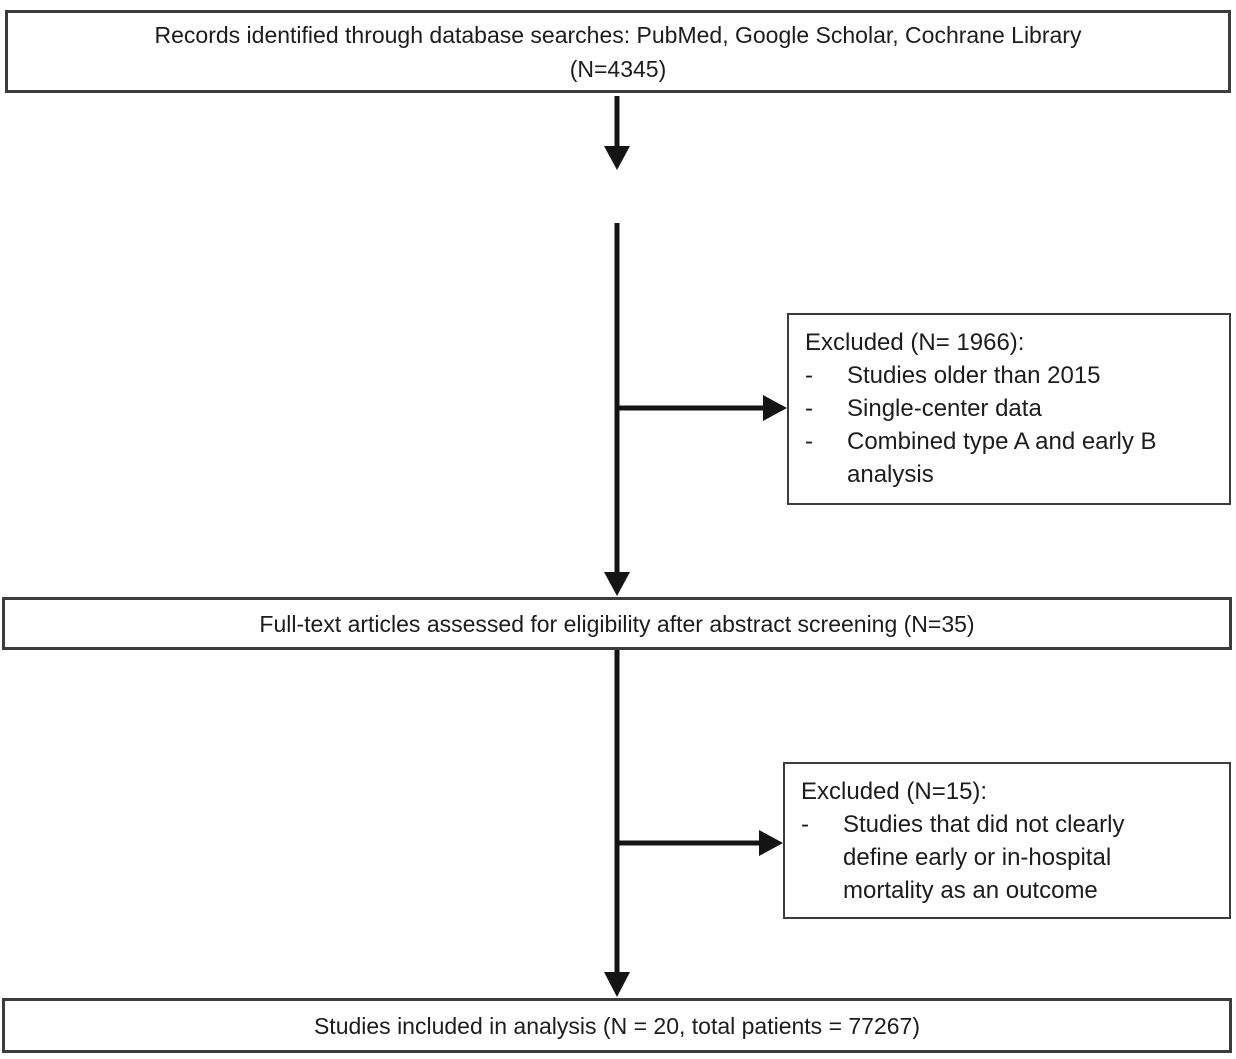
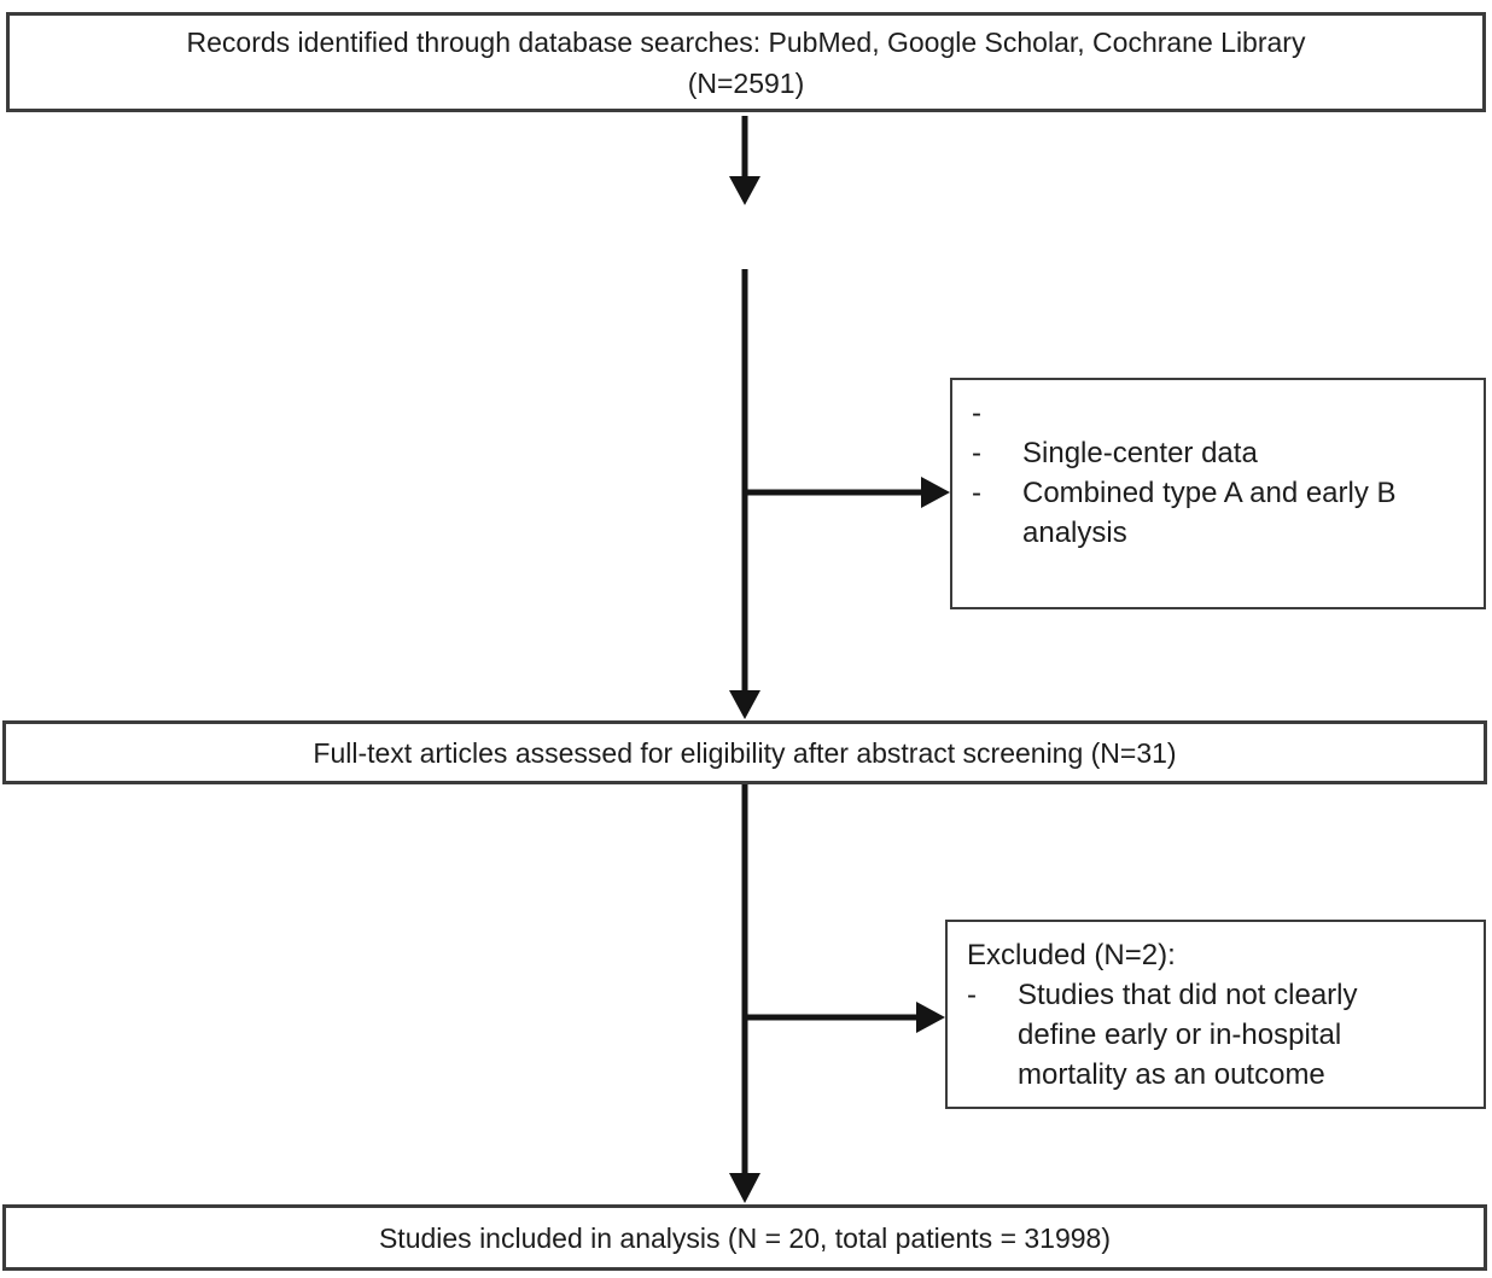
  Records identified through database searches: PubMed, Google Scholar, Cochrane Library
- (N=4345)
+ (N=2591)
- Excluded (N= 1966):
  -
- Studies older than 2015
  -
  Single-center data
  -
  Combined type A and early B analysis
- Full-text articles assessed for eligibility after abstract screening (N=35)
+ Full-text articles assessed for eligibility after abstract screening (N=31)
- Excluded (N=15):
+ Excluded (N=2):
  -
  Studies that did not clearly define early or in-hospital mortality as an outcome
- Studies included in analysis (N = 20, total patients = 77267)
+ Studies included in analysis (N = 20, total patients = 31998)
